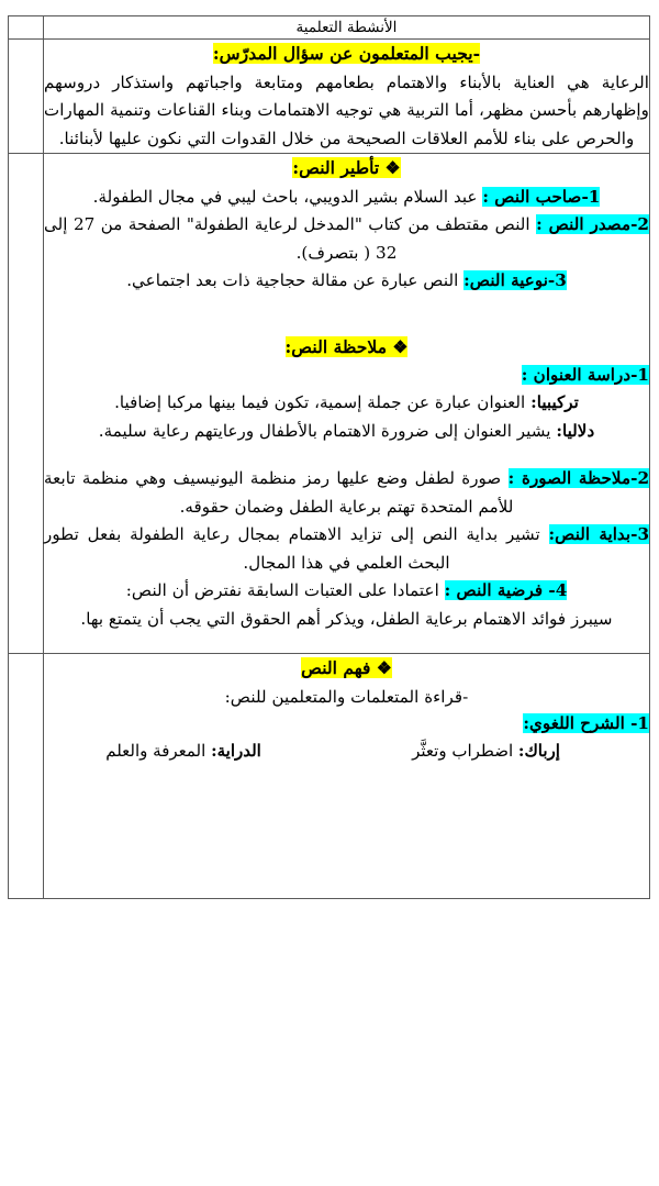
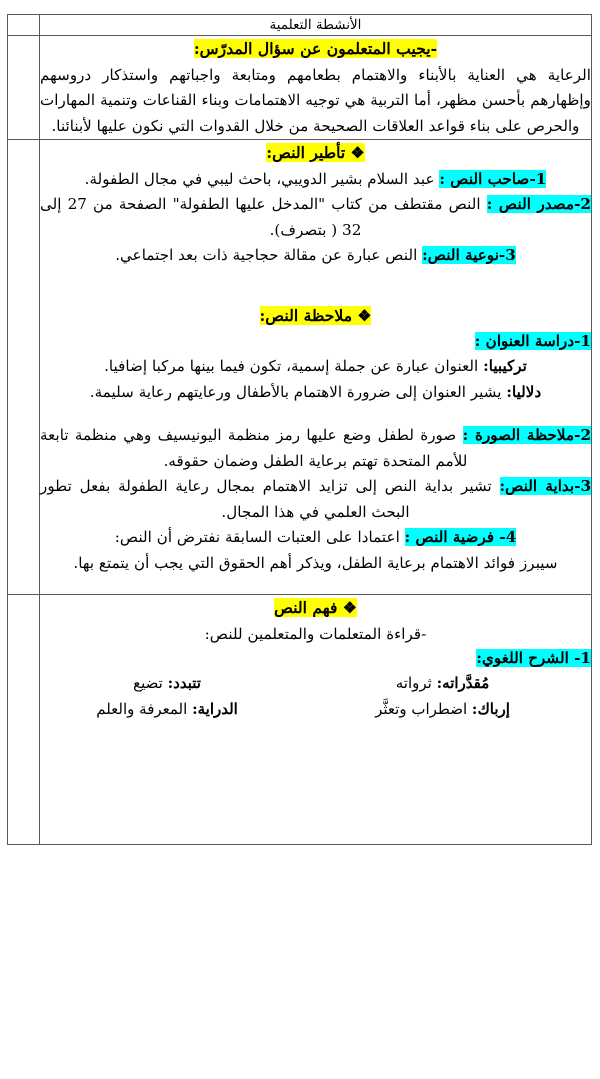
  الأنشطة التعلمية
- -يجيب المتعلمون عن سؤال المدرّس: الرعاية هي العناية بالأبناء والاهتمام بطعامهم ومتابعة واجباتهم واستذكار دروسهم وإظهارهم بأحسن مظهر، أما التربية هي توجيه الاهتمامات وبناء القناعات وتنمية المهارات والحرص على بناء للأمم العلاقات الصحيحة من خلال القدوات التي نكون عليها لأبنائنا.
+ -يجيب المتعلمون عن سؤال المدرّس: الرعاية هي العناية بالأبناء والاهتمام بطعامهم ومتابعة واجباتهم واستذكار دروسهم وإظهارهم بأحسن مظهر، أما التربية هي توجيه الاهتمامات وبناء القناعات وتنمية المهارات والحرص على بناء قواعد العلاقات الصحيحة من خلال القدوات التي نكون عليها لأبنائنا.
- ❖ تأطير النص: 1-صاحب النص : عبد السلام بشير الدويبي، باحث ليبي في مجال الطفولة. 2-مصدر النص : النص مقتطف من كتاب "المدخل لرعاية الطفولة" الصفحة من 27 إلى 32 ( بتصرف). 3-نوعية النص: النص عبارة عن مقالة حجاجية ذات بعد اجتماعي. ❖ ملاحظة النص: 1-دراسة العنوان : تركيبيا: العنوان عبارة عن جملة إسمية، تكون فيما بينها مركبا إضافيا. دلاليا: يشير العنوان إلى ضرورة الاهتمام بالأطفال ورعايتهم رعاية سليمة. 2-ملاحظة الصورة : صورة لطفل وضع عليها رمز منظمة اليونيسيف وهي منظمة تابعة للأمم المتحدة تهتم برعاية الطفل وضمان حقوقه. 3-بداية النص: تشير بداية النص إلى تزايد الاهتمام بمجال رعاية الطفولة بفعل تطور البحث العلمي في هذا المجال. 4- فرضية النص : اعتمادا على العتبات السابقة نفترض أن النص: سيبرز فوائد الاهتمام برعاية الطفل، ويذكر أهم الحقوق التي يجب أن يتمتع بها.
+ ❖ تأطير النص: 1-صاحب النص : عبد السلام بشير الدويبي، باحث ليبي في مجال الطفولة. 2-مصدر النص : النص مقتطف من كتاب "المدخل عليها الطفولة" الصفحة من 27 إلى 32 ( بتصرف). 3-نوعية النص: النص عبارة عن مقالة حجاجية ذات بعد اجتماعي. ❖ ملاحظة النص: 1-دراسة العنوان : تركيبيا: العنوان عبارة عن جملة إسمية، تكون فيما بينها مركبا إضافيا. دلاليا: يشير العنوان إلى ضرورة الاهتمام بالأطفال ورعايتهم رعاية سليمة. 2-ملاحظة الصورة : صورة لطفل وضع عليها رمز منظمة اليونيسيف وهي منظمة تابعة للأمم المتحدة تهتم برعاية الطفل وضمان حقوقه. 3-بداية النص: تشير بداية النص إلى تزايد الاهتمام بمجال رعاية الطفولة بفعل تطور البحث العلمي في هذا المجال. 4- فرضية النص : اعتمادا على العتبات السابقة نفترض أن النص: سيبرز فوائد الاهتمام برعاية الطفل، ويذكر أهم الحقوق التي يجب أن يتمتع بها.
  ❖ فهم النص -قراءة المتعلمات والمتعلمين للنص: 1- الشرح اللغوي:
+ مُقدَّراته: ثرواته	تتبدد: تضيع
  إرباك: اضطراب وتعثَّر	الدراية: المعرفة والعلم
